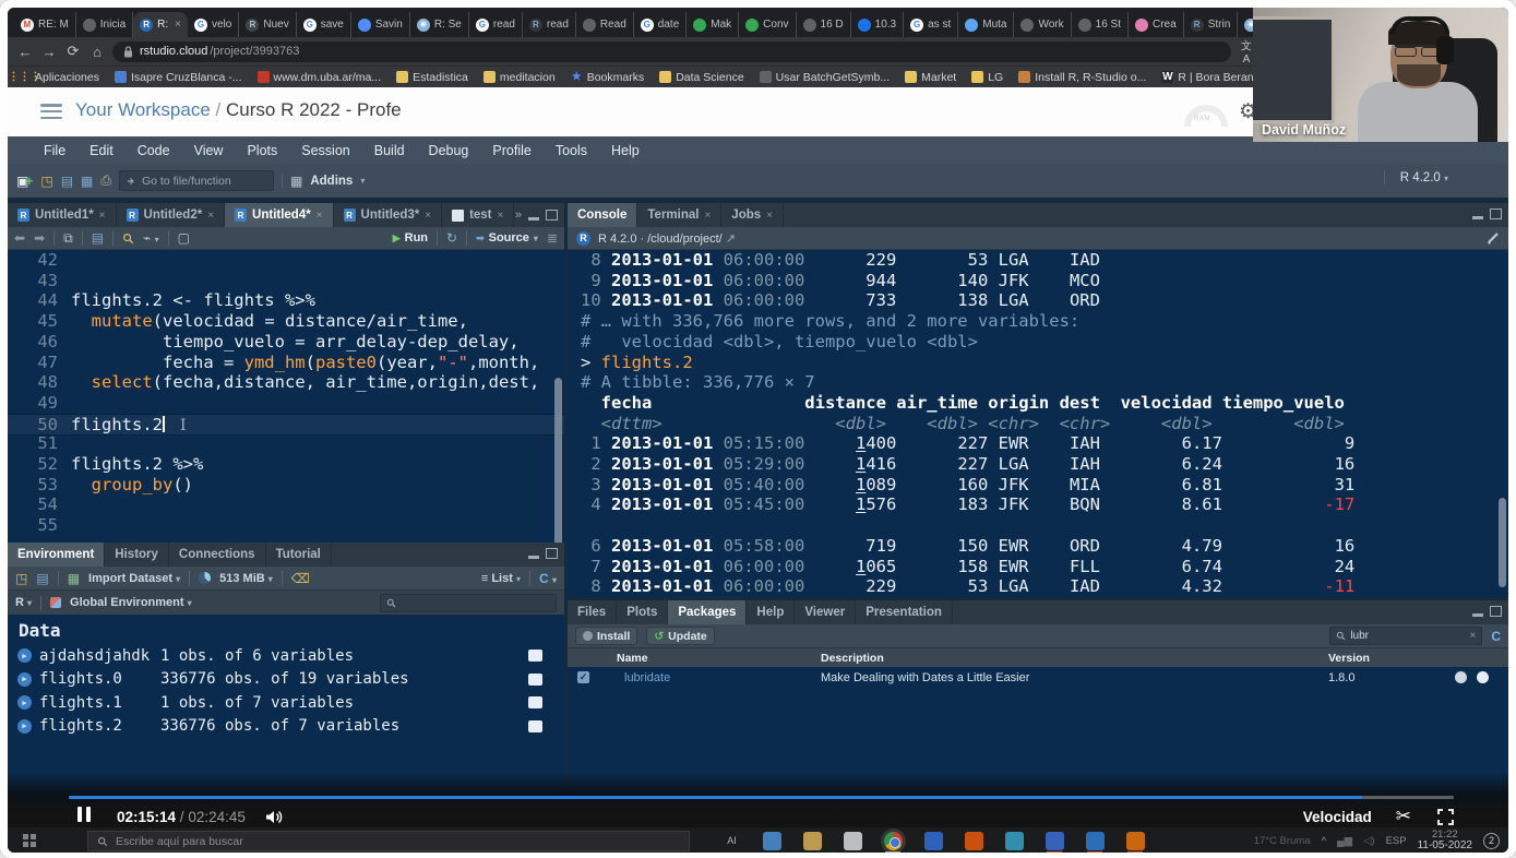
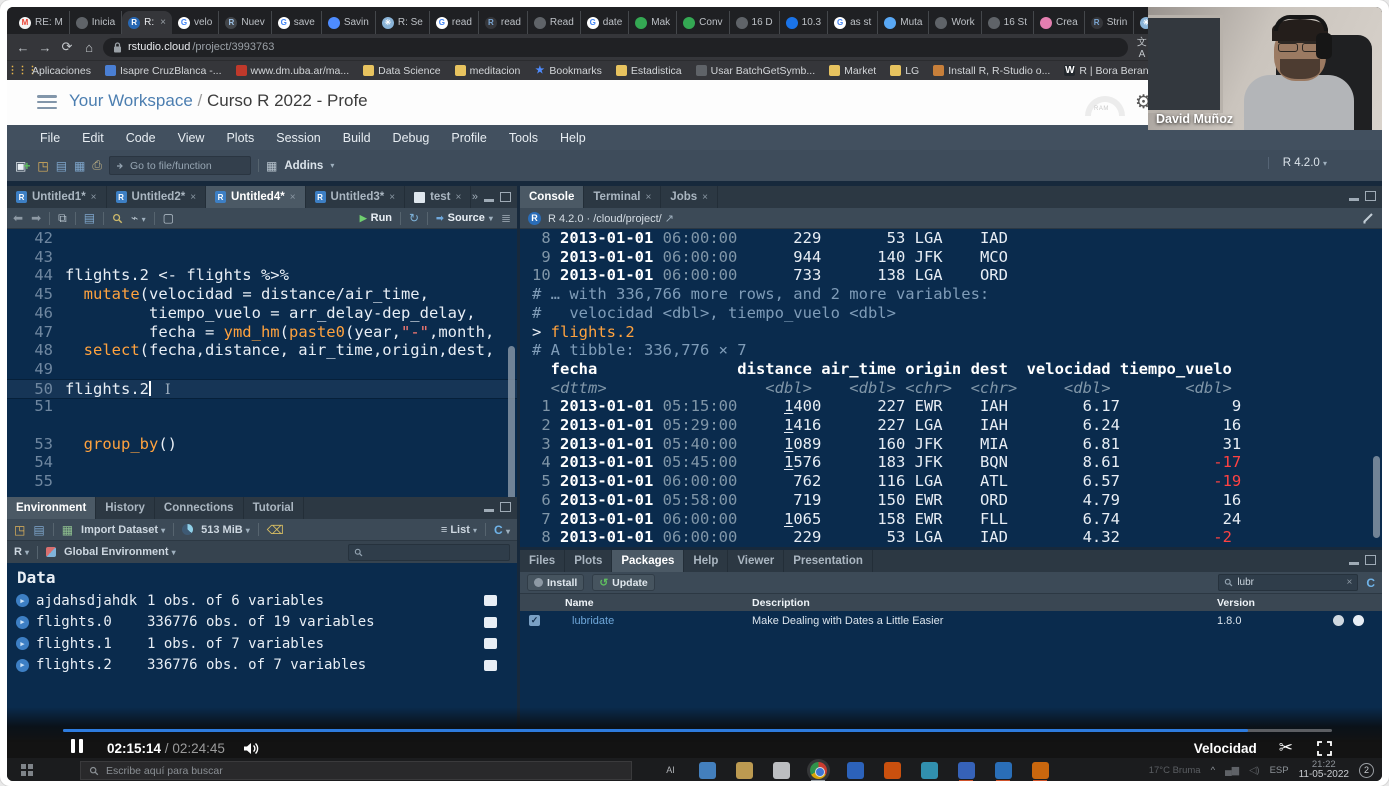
  M
  RE: M
  Inicia
  R
  R:
  ×
  G
  velo
  R
  Nuev
  G
  save
  Savin
  ✳
  R: Se
  G
  read
  R
  read
  Read
  G
  date
  Mak
  Conv
  16 D
  10.3
  G
  as st
  Muta
  Work
  16 St
  Crea
  R
  Strin
  ✳
  ←
  →
  ⟳
  ⌂
  rstudio.cloud
  /project/3993763
  文A
  Aplicaciones
  Isapre CruzBlanca -...
  www.dm.uba.ar/ma...
- Estadistica
+ Data Science
  meditacion
  ★
  Bookmarks
- Data Science
+ Estadistica
  Usar BatchGetSymb...
  Market
  LG
  Install R, R-Studio o...
  W
  R | Bora Beran
  Your Workspace / Curso R 2022 - Profe
  ⚙
  File
  Edit
  Code
  View
  Plots
  Session
  Build
  Debug
  Profile
  Tools
  Help
  ▣+
  ◳
  ▤
  ▦
  ⎙
  Go to file/function
  ▦
  Addins
  ▾
  R 4.2.0 ▾
  R
  Untitled1*
  ×
  R
  Untitled2*
  ×
  R
  Untitled4*
  ×
  R
  Untitled3*
  ×
  test
  ×
  »
  ⬅
  ➡
  ⧉
  ▤
  ⌁ ▾
  ▢
  ▶
  Run
  ↻
  ➡
  Source
  ▾
  ≣
  42
  43
  44
  flights.2 <- flights %>%
  45
  mutate(velocidad = distance/air_time,
  46
  tiempo_vuelo = arr_delay-dep_delay,
  47
  fecha = ymd_hm(paste0(year,"-",month,
  48
  select(fecha,distance, air_time,origin,dest,
  49
  50
  flights.2 I
  51
- 52
- flights.2 %>%
  53
  group_by()
  54
  55
  Environment
  History
  Connections
  Tutorial
  ◳
  ▤
  ▦
  Import Dataset ▾
  513 MiB ▾
  ⌫
  ≡ List ▾
  C ▾
  R ▾
  Global Environment ▾
  Data
  ▶
  ajdahsdjahdk
  1 obs. of 6 variables
  ▶
  flights.0
  336776 obs. of 19 variables
  ▶
  flights.1
  1 obs. of 7 variables
  ▶
  flights.2
  336776 obs. of 7 variables
  Console
  Terminal
  ×
  Jobs
  ×
  R
  R 4.2.0 · /cloud/project/ ↗
  8 2013-01-01 06:00:00 229 53 LGA IAD
  9 2013-01-01 06:00:00 944 140 JFK MCO
  10 2013-01-01 06:00:00 733 138 LGA ORD
  # … with 336,766 more rows, and 2 more variables:
  # velocidad <dbl>, tiempo_vuelo <dbl>
  > flights.2
  # A tibble: 336,776 × 7
  fecha distance air_time origin dest velocidad tiempo_vuelo
  <dttm> <dbl> <dbl> <chr> <chr> <dbl> <dbl>
  1 2013-01-01 05:15:00 1400 227 EWR IAH 6.17 9
  2 2013-01-01 05:29:00 1416 227 LGA IAH 6.24 16
  3 2013-01-01 05:40:00 1089 160 JFK MIA 6.81 31
  4 2013-01-01 05:45:00 1576 183 JFK BQN 8.61 -17
+ 5 2013-01-01 06:00:00 762 116 LGA ATL 6.57 -19
  6 2013-01-01 05:58:00 719 150 EWR ORD 4.79 16
  7 2013-01-01 06:00:00 1065 158 EWR FLL 6.74 24
- 8 2013-01-01 06:00:00 229 53 LGA IAD 4.32 -11
+ 8 2013-01-01 06:00:00 229 53 LGA IAD 4.32 -2
  Files
  Plots
  Packages
  Help
  Viewer
  Presentation
  Install
  ↺
  Update
  lubr
  ×
  C
  Name
  Description
  Version
  ✓
  lubridate
  Make Dealing with Dates a Little Easier
  1.8.0
  02:15:14 / 02:24:45
  Velocidad
  ✂
  Escribe aquí para buscar
  AI
  17°C Bruma
  ^
  ▄▆
  ◁)
  ESP
  21:22
  11-05-2022
  2
  David Muñoz
